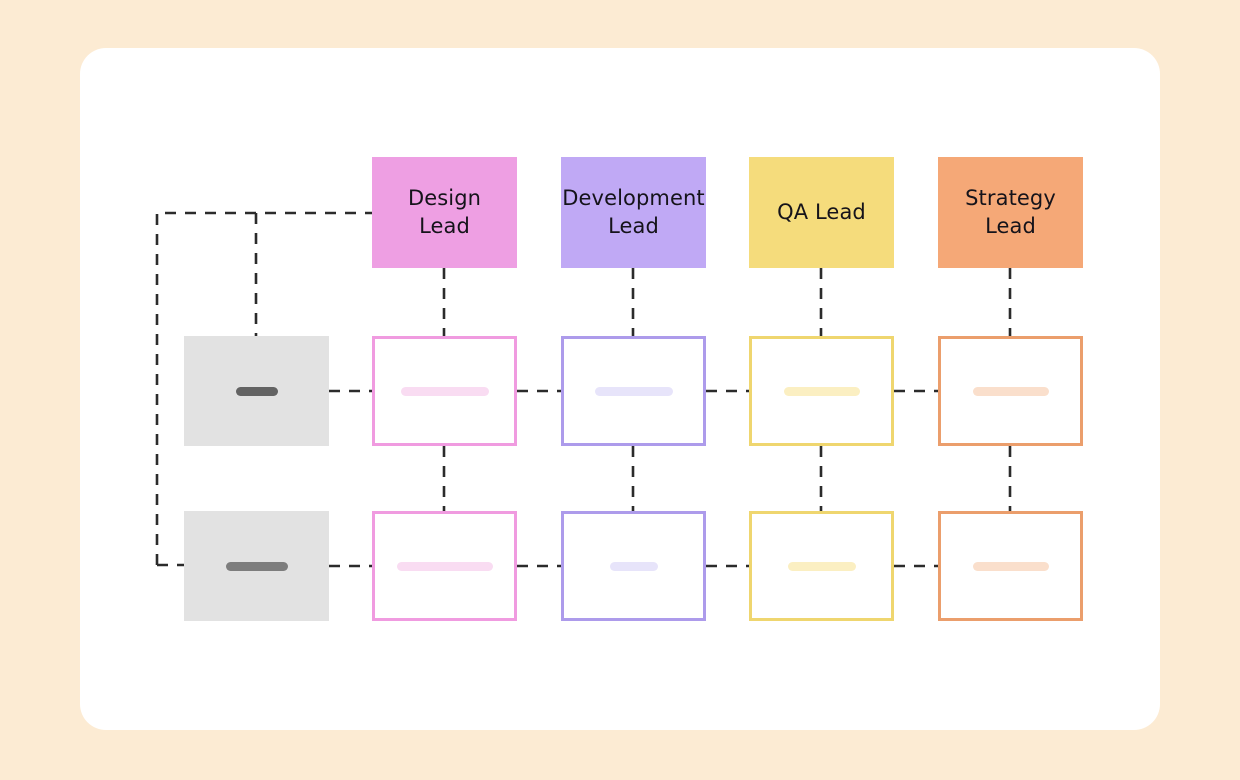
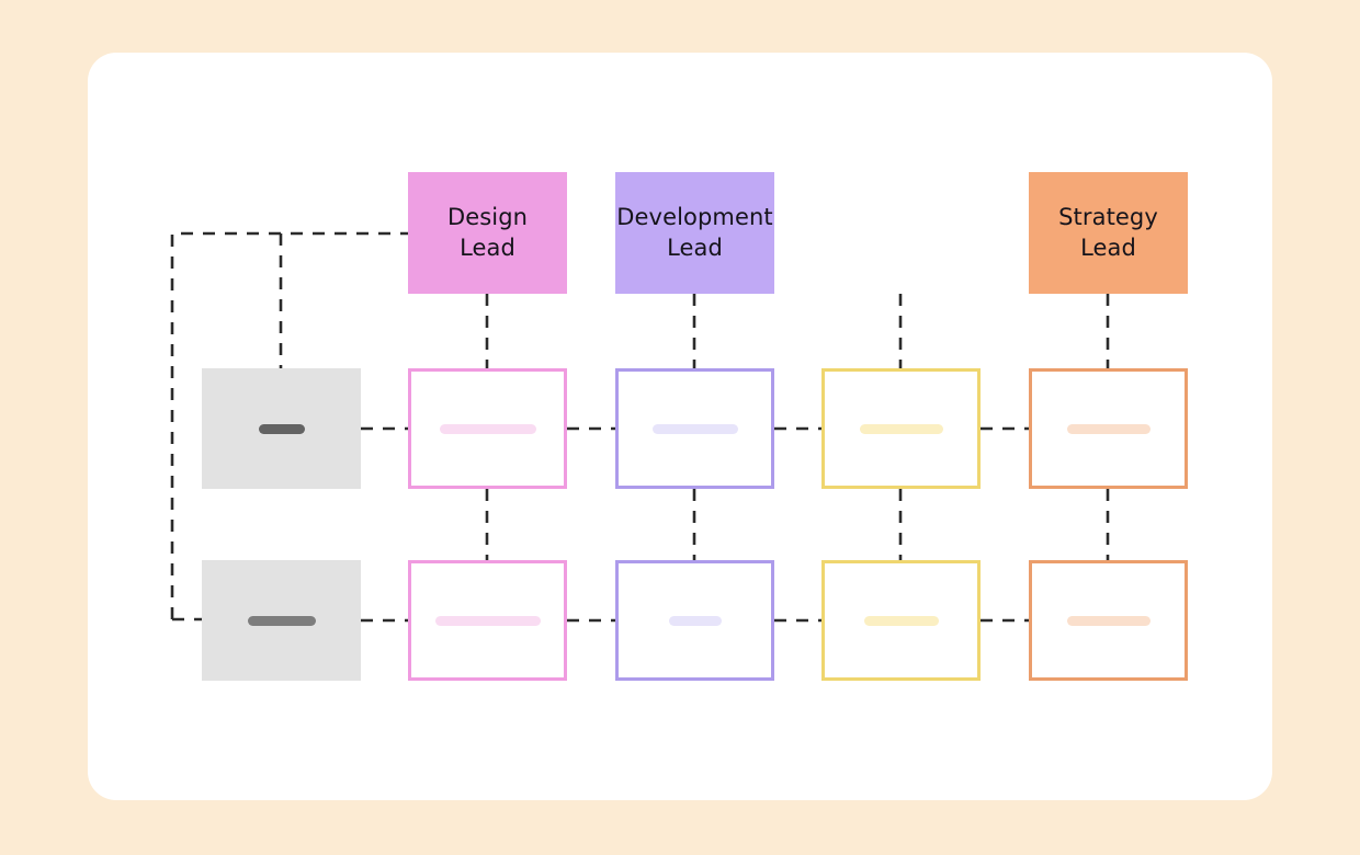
  Design
  Lead
  Development
  Lead
- QA Lead
  Strategy
  Lead
